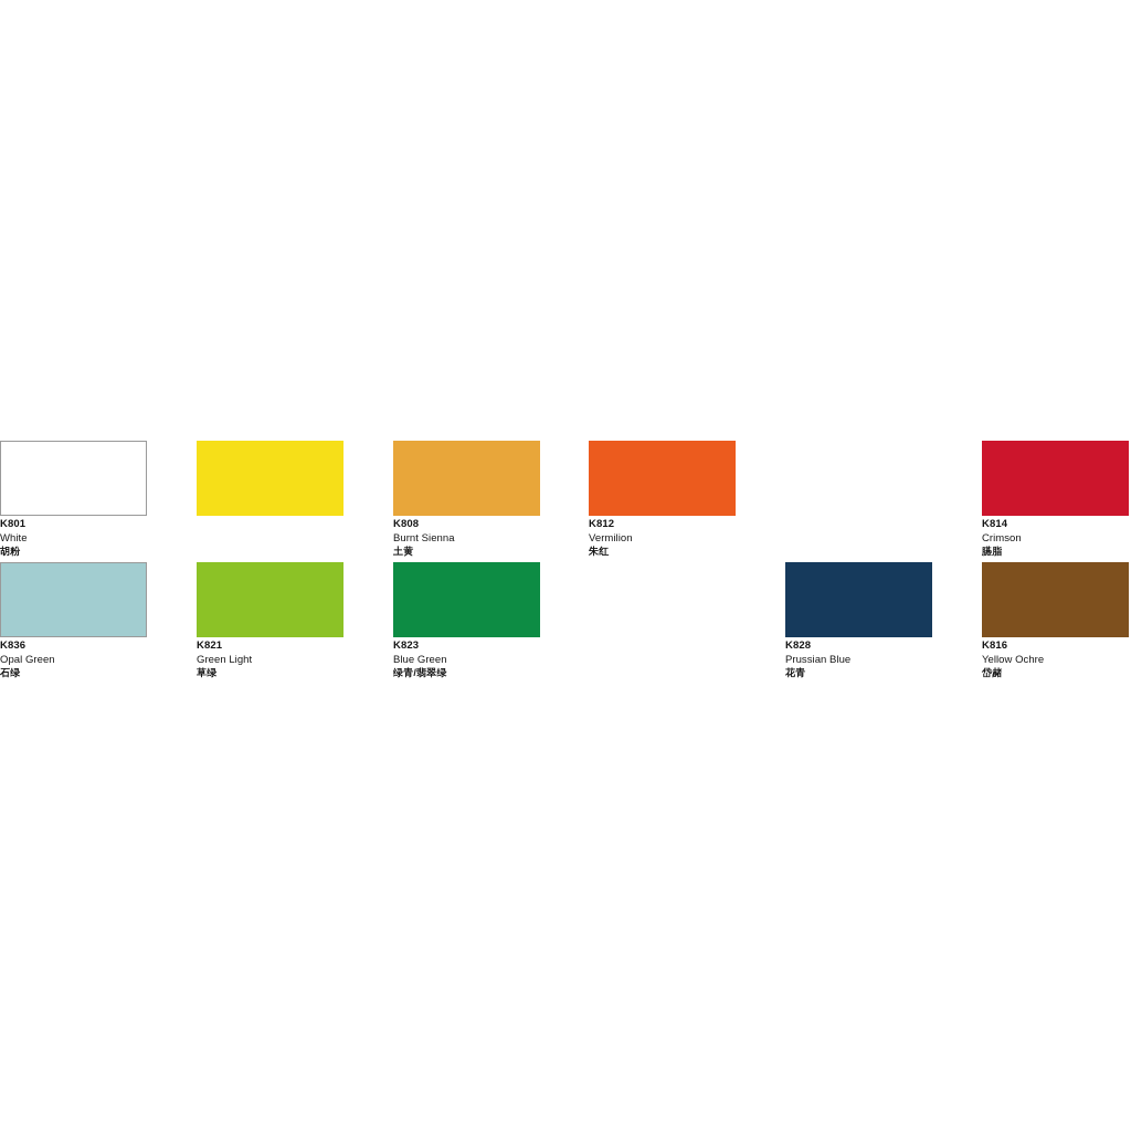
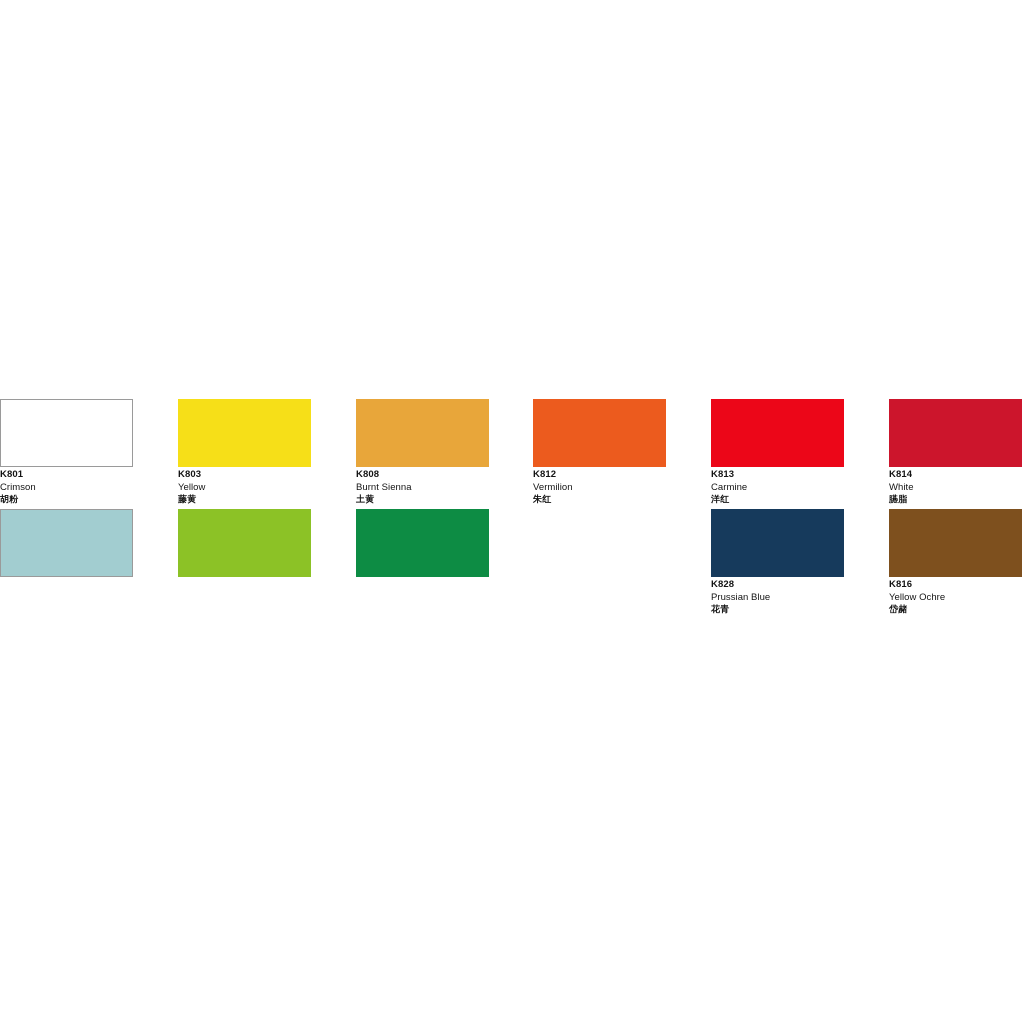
  K801
- White
+ Crimson
  胡粉
+ K803
+ Yellow
+ 藤黄
  K808
  Burnt Sienna
  土黄
  K812
  Vermilion
  朱红
+ K813
+ Carmine
+ 洋红
  K814
- Crimson
+ White
  臙脂
- K836
- Opal Green
- 石绿
- K821
- Green Light
- 草绿
- K823
- Blue Green
- 绿青/翡翠绿
  K828
  Prussian Blue
  花青
  K816
  Yellow Ochre
  岱赭
